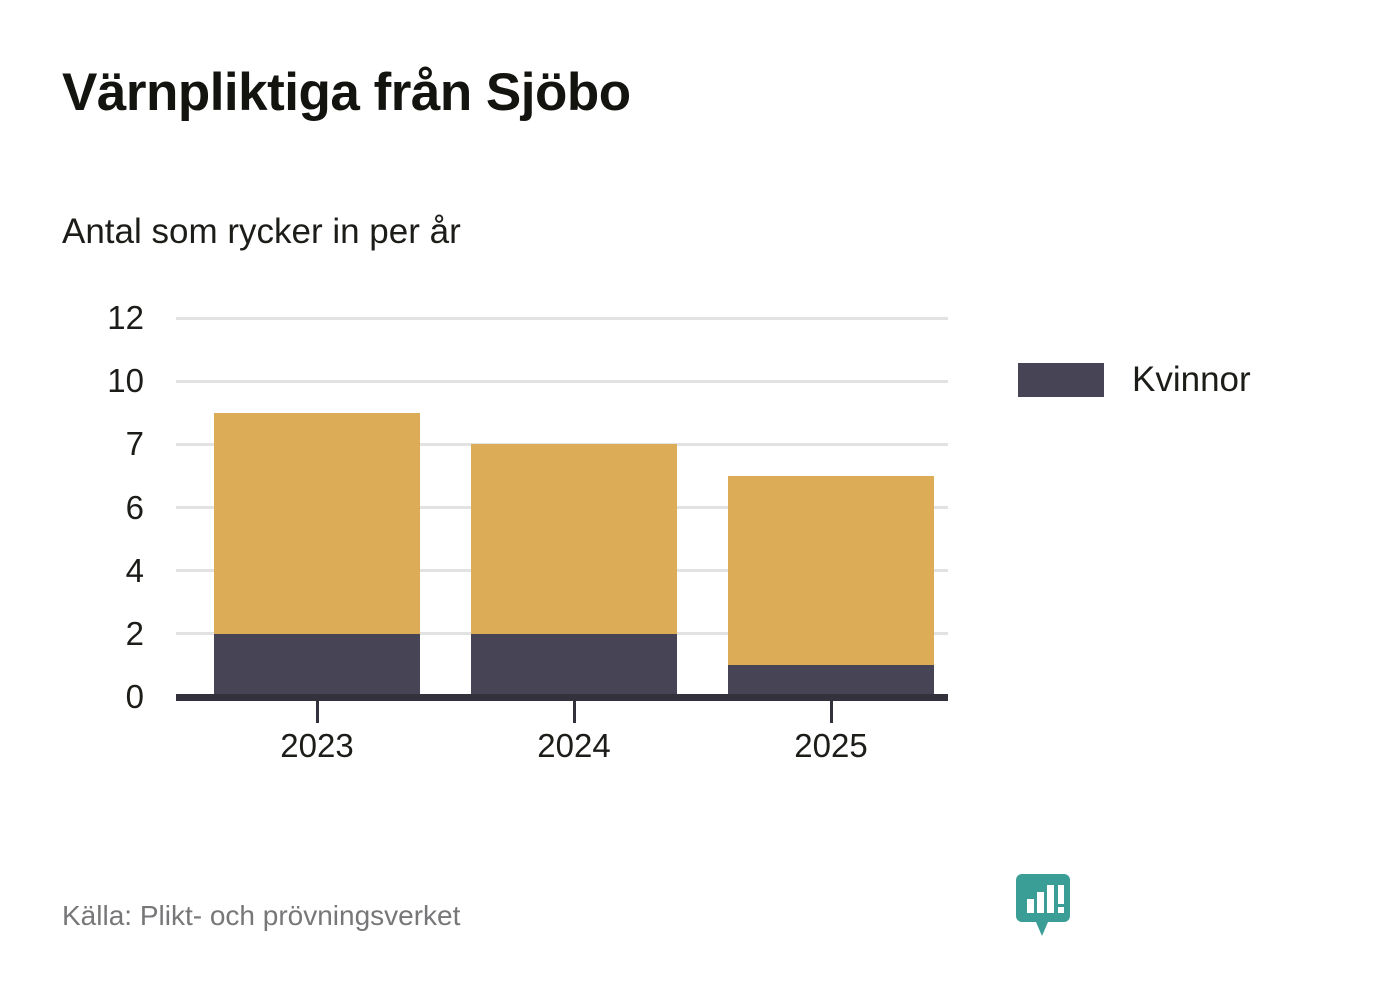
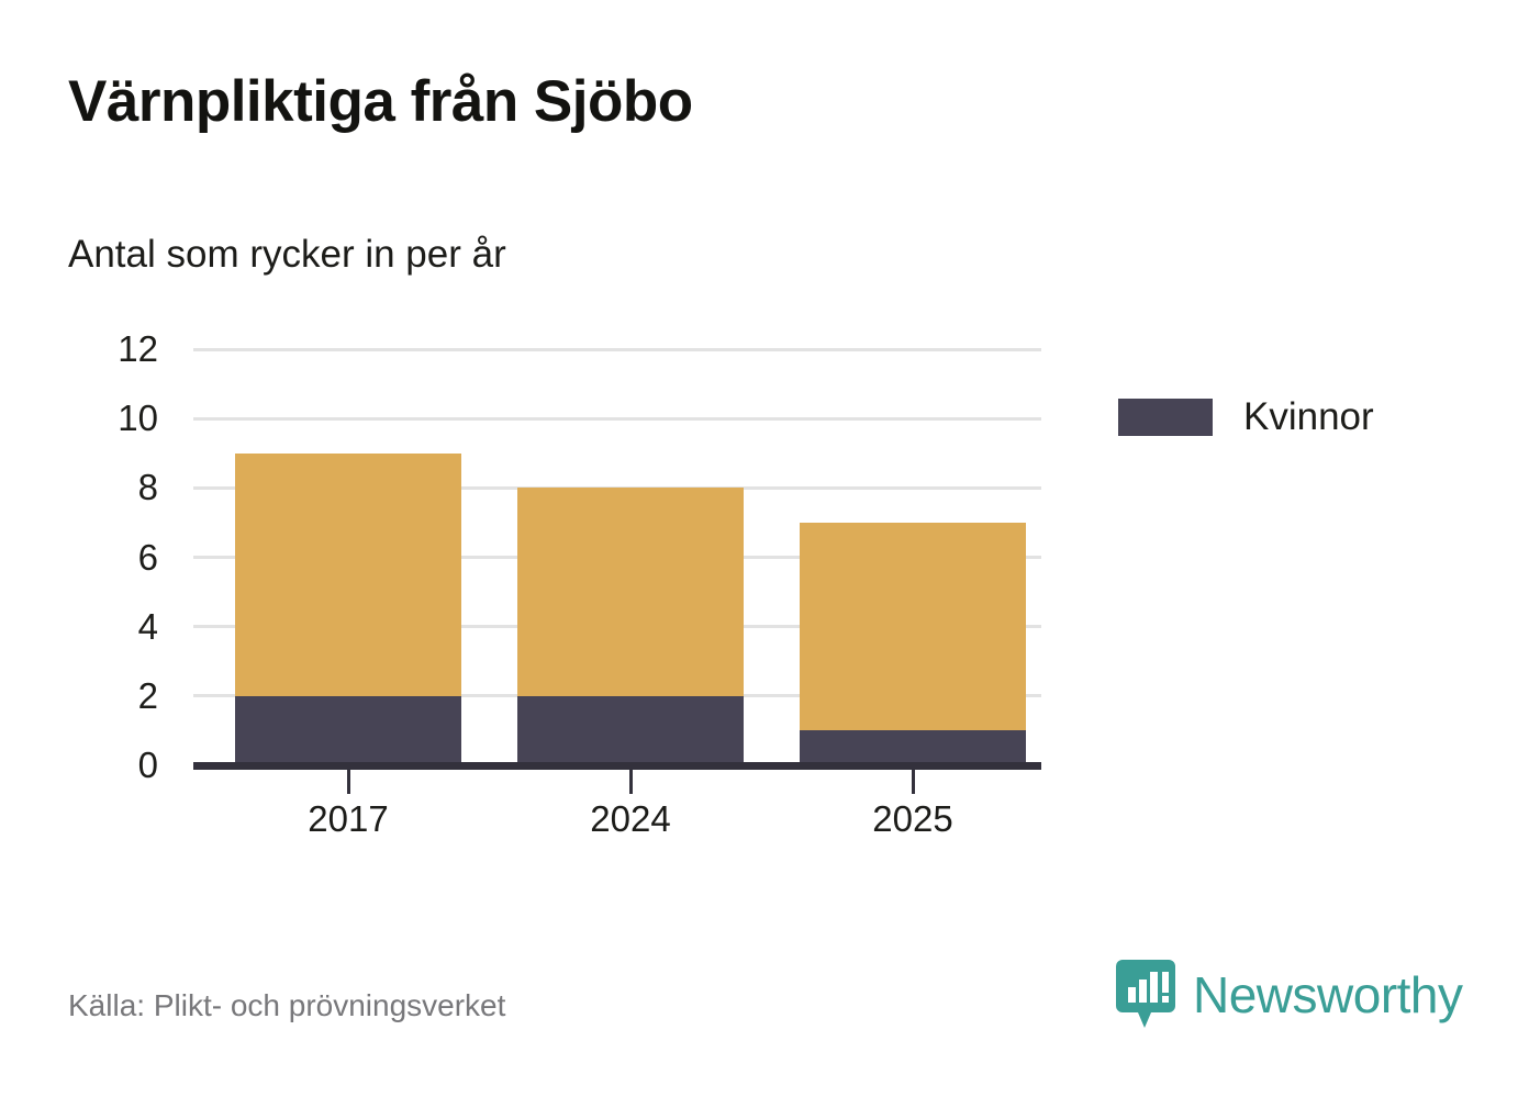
  Värnpliktiga från Sjöbo
  Antal som rycker in per år
  0
  2
  4
  6
- 7
+ 8
  10
  12
  Kvinnor
  Källa: Plikt- och prövningsverket
+ Newsworthy
- 2023
+ 2017
  2024
  2025
